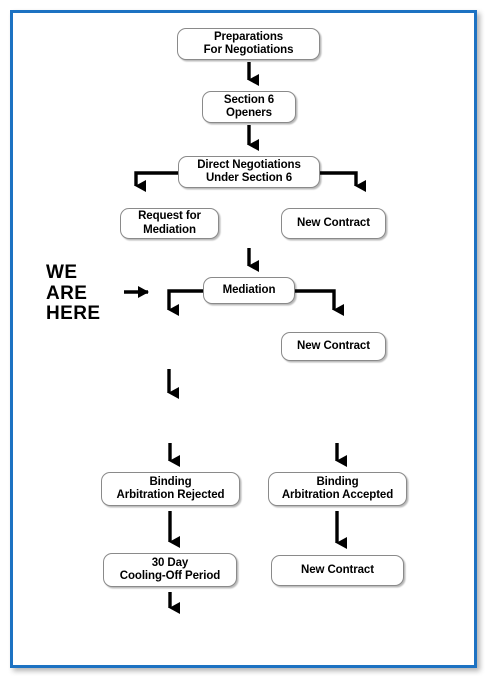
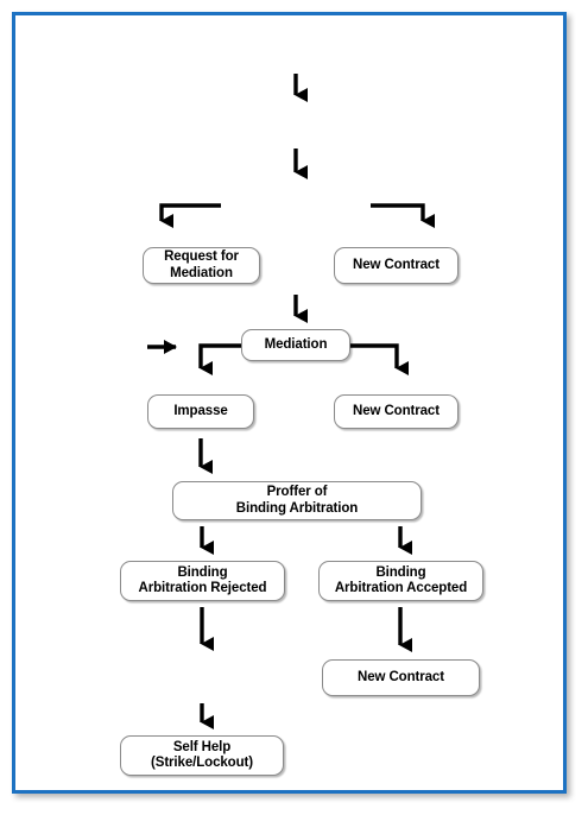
- WE
- ARE
- HERE
- Preparations
- For Negotiations
- Section 6
- Openers
- Direct Negotiations
- Under Section 6
  Request for
  Mediation
  New Contract
  Mediation
+ Impasse
  New Contract
+ Proffer of
+ Binding Arbitration
  Binding
  Arbitration Rejected
  Binding
  Arbitration Accepted
- 30 Day
- Cooling-Off Period
  New Contract
+ Self Help
+ (Strike/Lockout)
